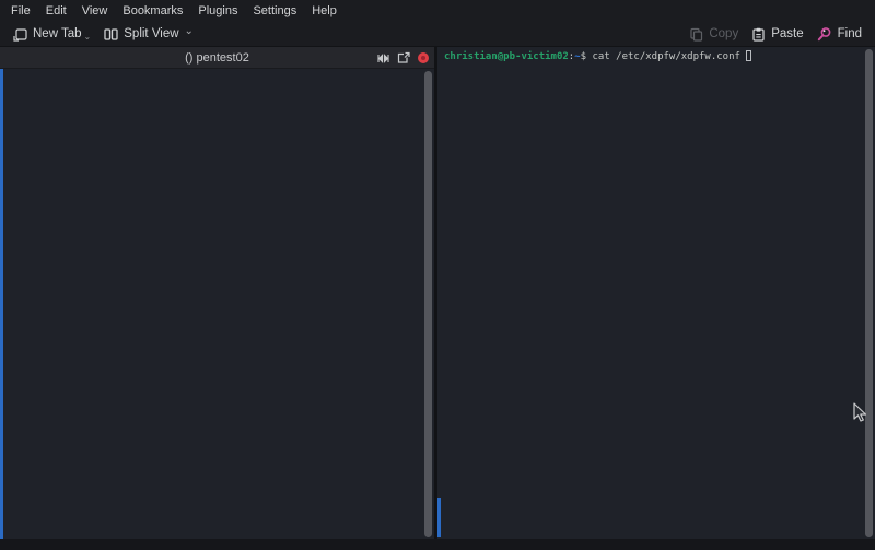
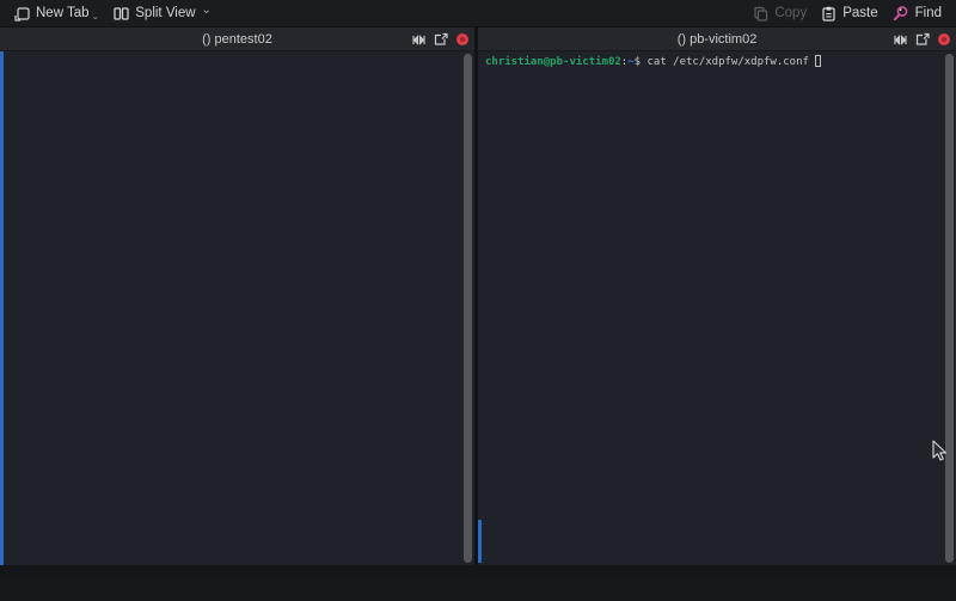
- File
- Edit
- View
- Bookmarks
- Plugins
- Settings
- Help
  New Tab
  ⌄
  Split View
  ⌄
  Copy
  Paste
  Find
  () pentest02
+ () pb-victim02
  christian@pb-victim02:~$ cat /etc/xdpfw/xdpfw.conf
